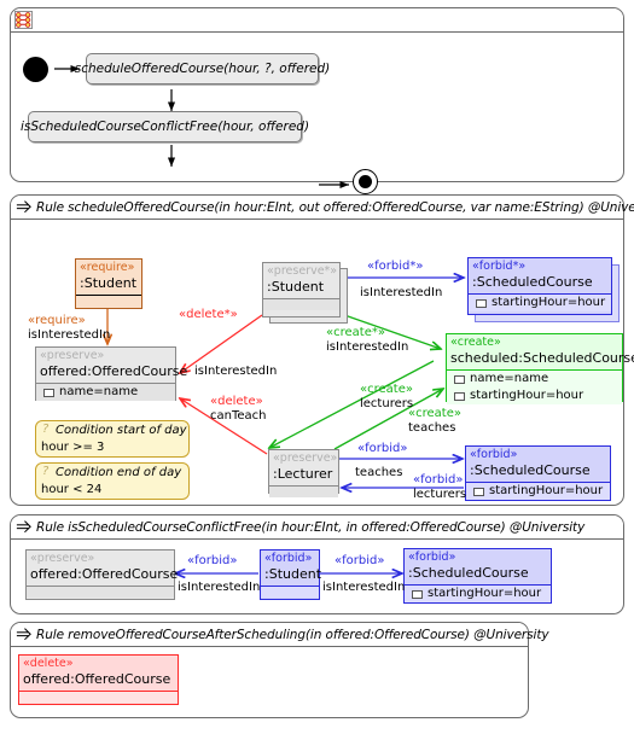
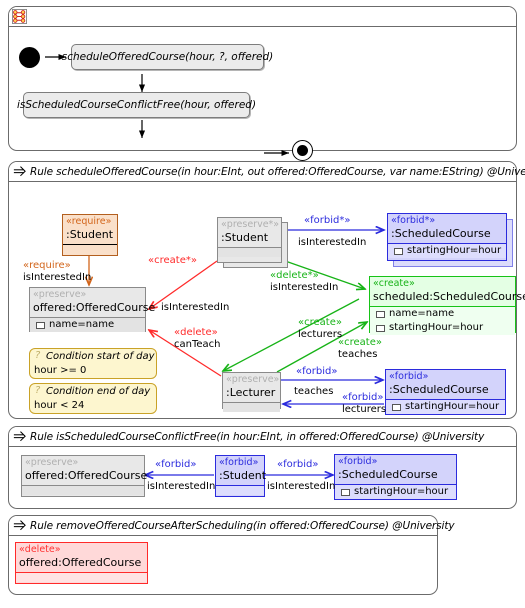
  scheduleOfferedCourse(hour, ?, offered)
  isScheduledCourseConflictFree(hour, offered)
  Rule scheduleOfferedCourse(in hour:EInt, out offered:OfferedCourse, var name:EString) @Unive
  «require»
  :Student
  «preserve»
  offered:OfferedCourse
  name=name
  «preserve*»
  :Student
  «forbid*»
  :ScheduledCourse
  startingHour=hour
  «create»
  scheduled:ScheduledCours
  name=name
  startingHour=hour
  «preserve»
  :Lecturer
  «forbid»
  :ScheduledCourse
  startingHour=hour
  ?
  Condition start of day
- hour >= 3
+ hour >= 0
  ?
  Condition end of day
  hour < 24
  «require»
  isInterestedIn
- «delete*»
+ «create*»
  isInterestedIn
  «delete»
  canTeach
  «forbid*»
  isInterestedIn
- «create*»
+ «delete*»
  isInterestedIn
  «create»
  lecturers
  «create»
  teaches
  «forbid»
  teaches
  «forbid»
  lecturers
  Rule isScheduledCourseConflictFree(in hour:EInt, in offered:OfferedCourse) @University
  «preserve»
  offered:OfferedCourse
  «forbid»
  :Student
  «forbid»
  :ScheduledCourse
  startingHour=hour
  «forbid»
  isInterestedIn
  «forbid»
  isInterestedIn
  Rule removeOfferedCourseAfterScheduling(in offered:OfferedCourse) @University
  «delete»
  offered:OfferedCourse
